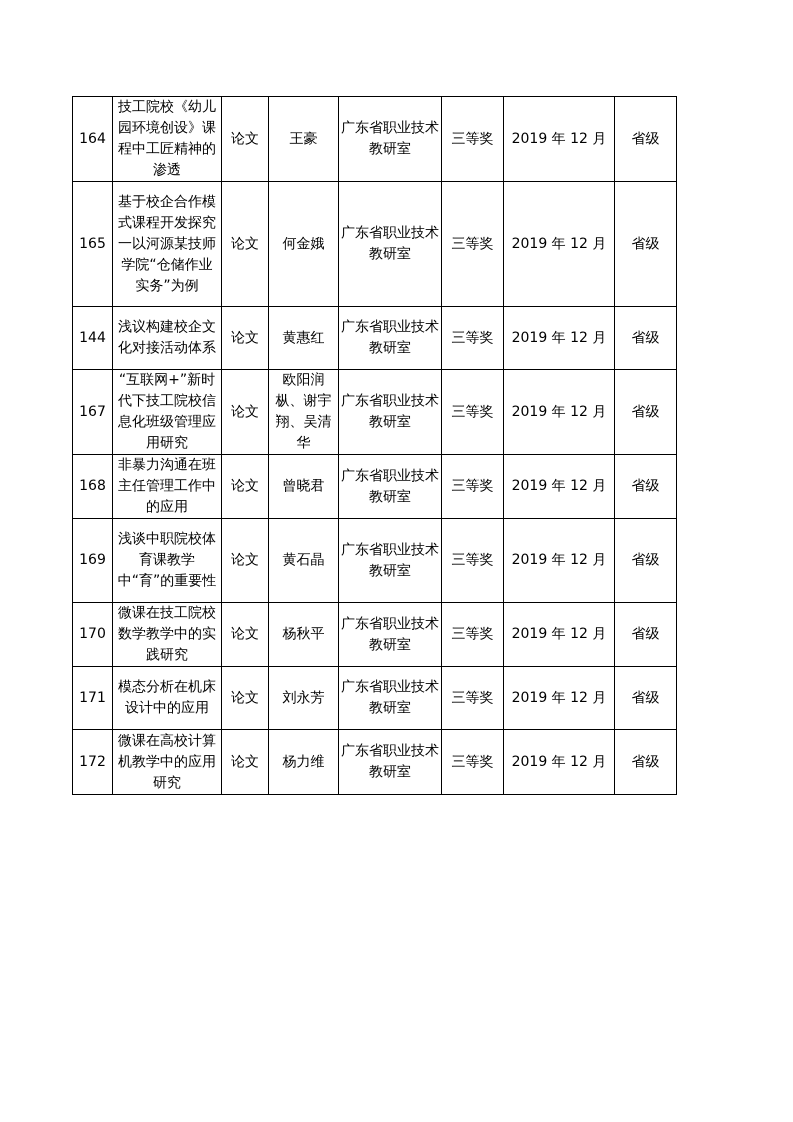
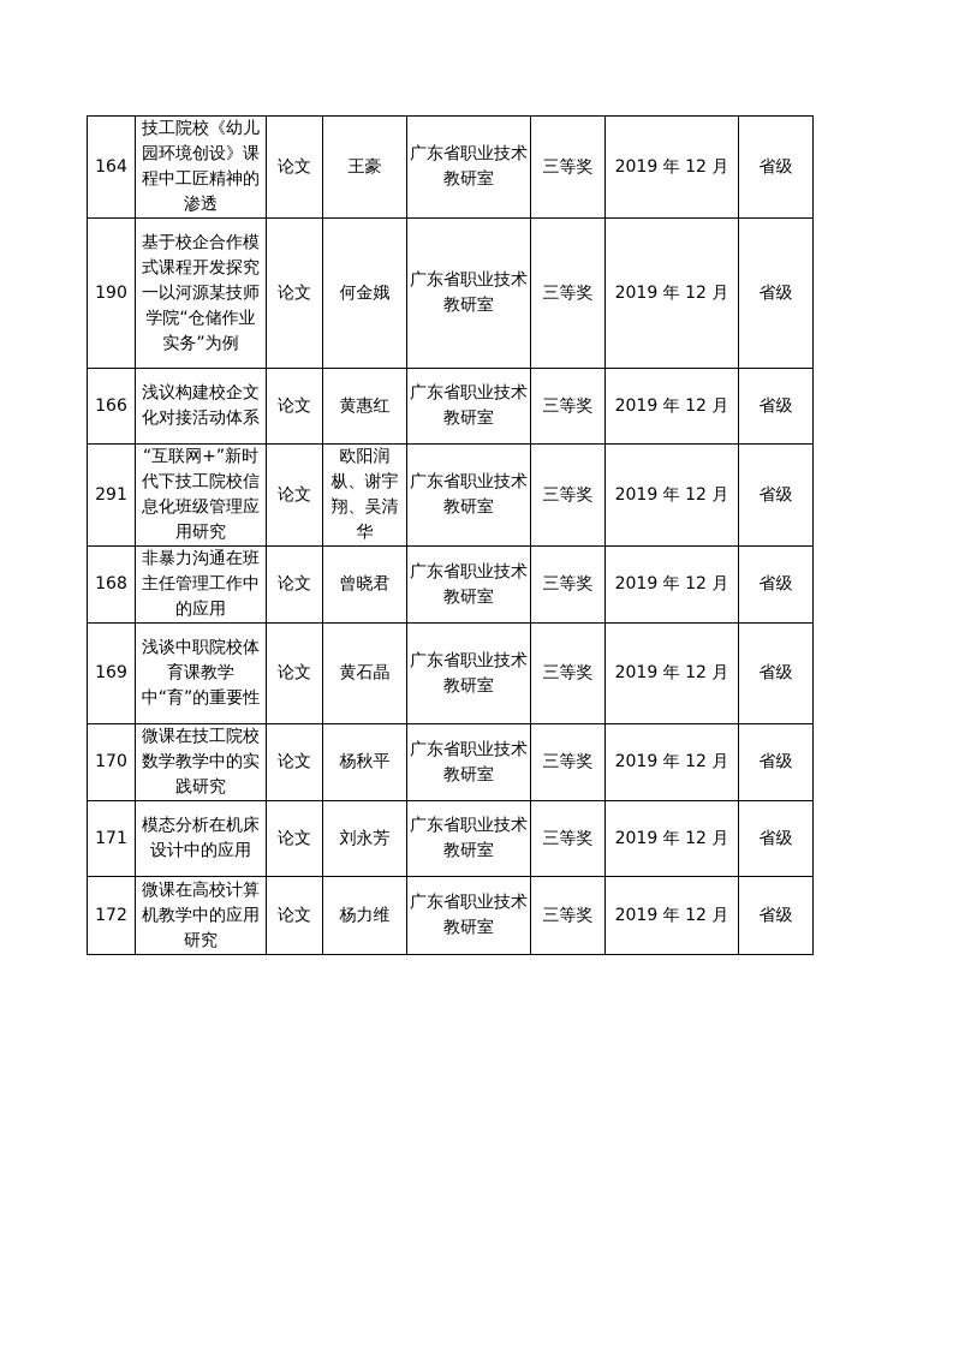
  164	技工院校《幼儿园环境创设》课程中工匠精神的渗透	论文	王豪	广东省职业技术教研室	三等奖	2019 年 12 月	省级
- 165	基于校企合作模式课程开发探究一以河源某技师学院“仓储作业实务”为例	论文	何金娥	广东省职业技术教研室	三等奖	2019 年 12 月	省级
+ 190	基于校企合作模式课程开发探究一以河源某技师学院“仓储作业实务”为例	论文	何金娥	广东省职业技术教研室	三等奖	2019 年 12 月	省级
- 144	浅议构建校企文化对接活动体系	论文	黄惠红	广东省职业技术教研室	三等奖	2019 年 12 月	省级
+ 166	浅议构建校企文化对接活动体系	论文	黄惠红	广东省职业技术教研室	三等奖	2019 年 12 月	省级
- 167	“互联网+”新时代下技工院校信息化班级管理应用研究	论文	欧阳润枞、谢宇翔、吴清华	广东省职业技术教研室	三等奖	2019 年 12 月	省级
+ 291	“互联网+”新时代下技工院校信息化班级管理应用研究	论文	欧阳润枞、谢宇翔、吴清华	广东省职业技术教研室	三等奖	2019 年 12 月	省级
  168	非暴力沟通在班主任管理工作中的应用	论文	曾晓君	广东省职业技术教研室	三等奖	2019 年 12 月	省级
  169	浅谈中职院校体育课教学中“育”的重要性	论文	黄石晶	广东省职业技术教研室	三等奖	2019 年 12 月	省级
  170	微课在技工院校数学教学中的实践研究	论文	杨秋平	广东省职业技术教研室	三等奖	2019 年 12 月	省级
  171	模态分析在机床设计中的应用	论文	刘永芳	广东省职业技术教研室	三等奖	2019 年 12 月	省级
  172	微课在高校计算机教学中的应用研究	论文	杨力维	广东省职业技术教研室	三等奖	2019 年 12 月	省级
